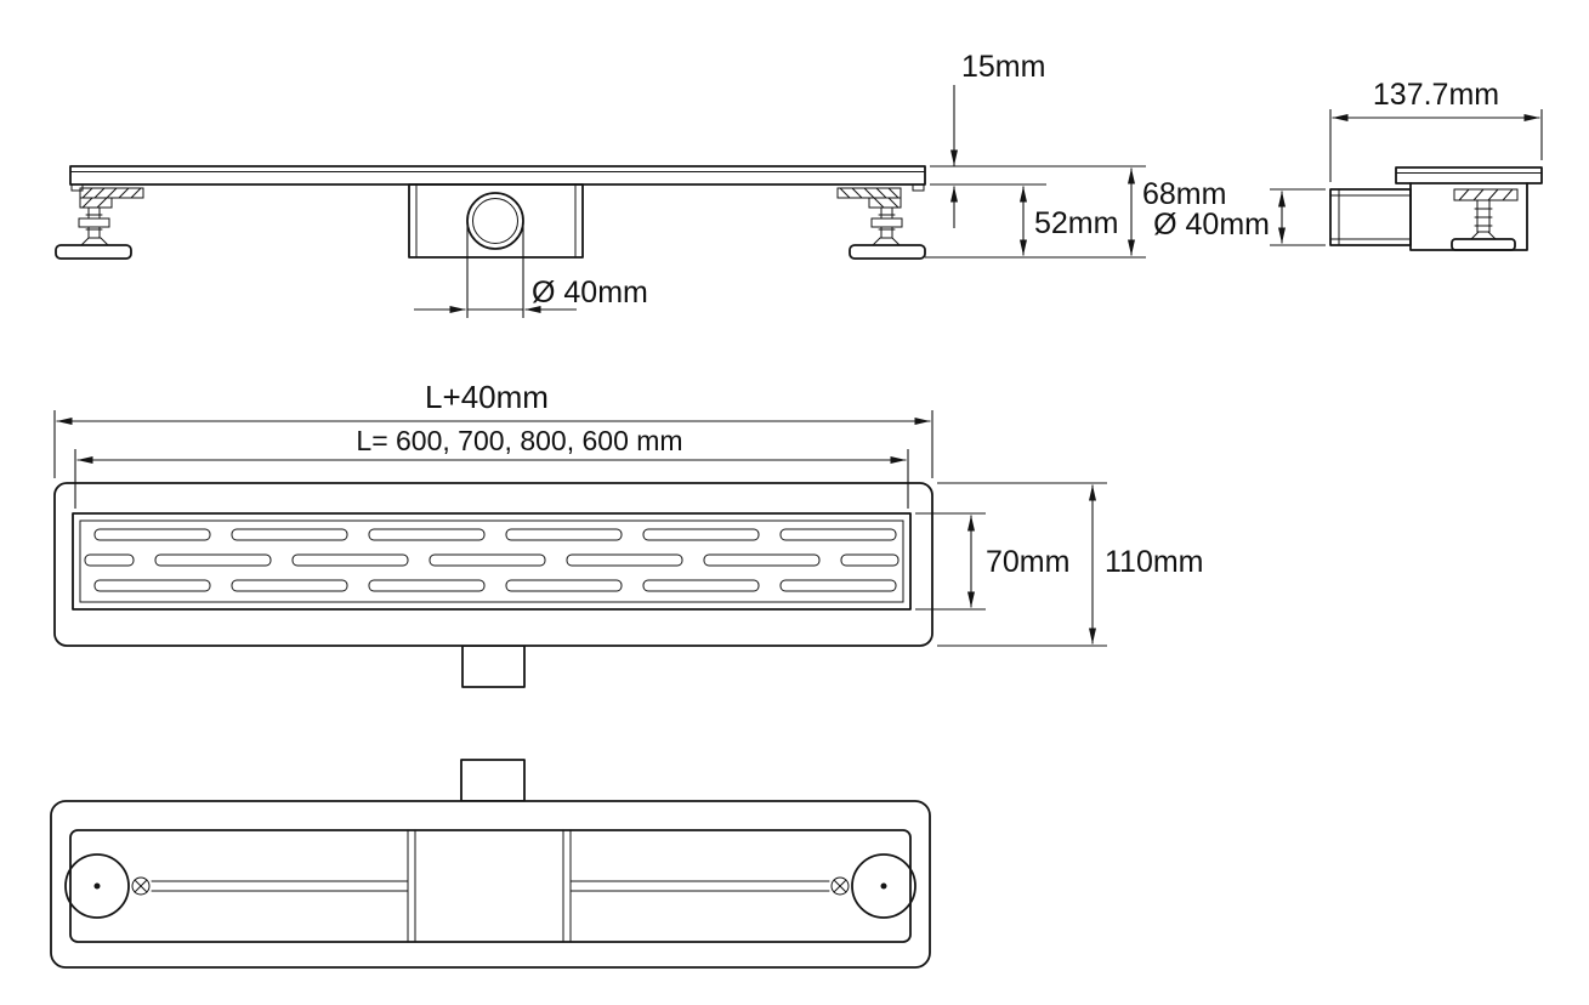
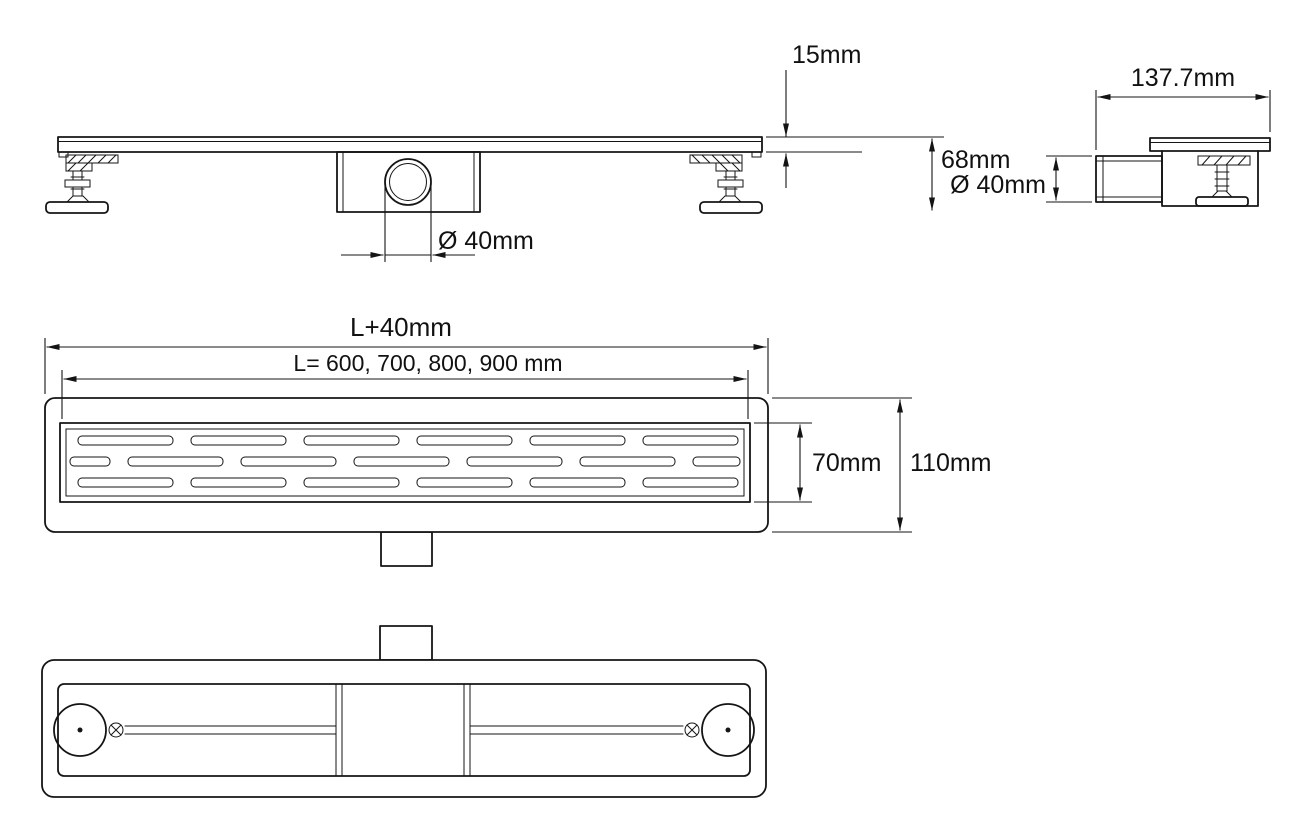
  15mm
- 52mm
  68mm
  Ø 40mm
  137.7mm
  Ø 40mm
  L+40mm
- L= 600, 700, 800, 600 mm
+ L= 600, 700, 800, 900 mm
  70mm
  110mm
